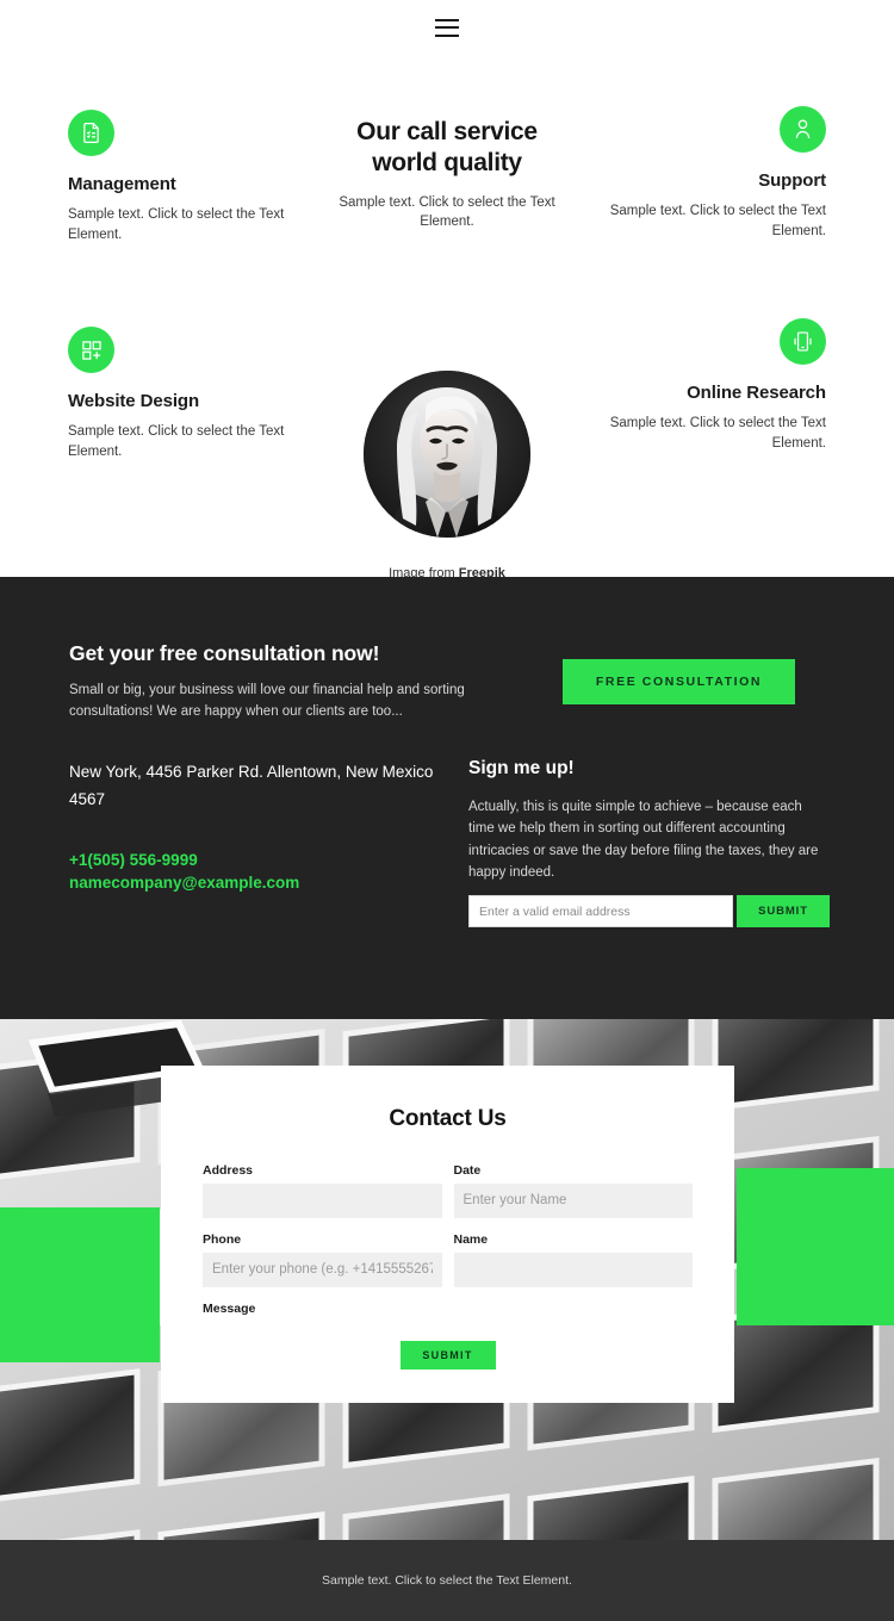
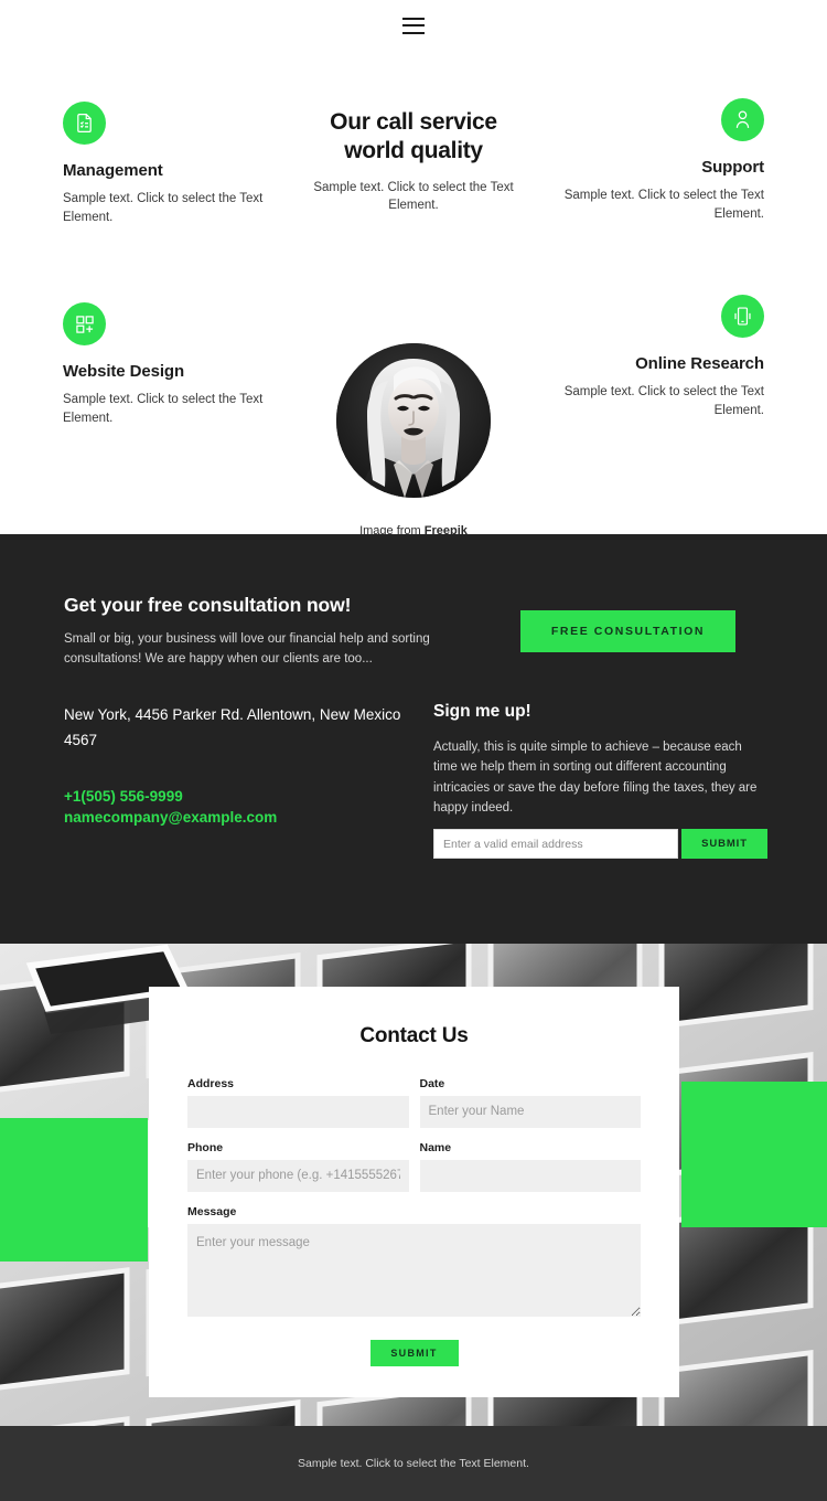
  Management
  Sample text. Click to select the Text Element.
  Support
  Sample text. Click to select the Text Element.
  Website Design
  Sample text. Click to select the Text Element.
  Online Research
  Sample text. Click to select the Text Element.
  Our call service world quality
  Sample text. Click to select the Text Element.
  Image from Freepik
  Get your free consultation now!
  Small or big, your business will love our financial help and sorting consultations! We are happy when our clients are too...
  FREE CONSULTATION
  New York, 4456 Parker Rd. Allentown, New Mexico 4567
  +1(505) 556-9999
  namecompany@example.com
  Sign me up!
  Actually, this is quite simple to achieve – because each time we help them in sorting out different accounting intricacies or save the day before filing the taxes, they are happy indeed.
  Enter a valid email address
  SUBMIT
  Contact Us
  Address
  Date
  Enter your Name
  Phone
  Enter your phone (e.g. +141555526
  Name
  Message
+ Enter your message
  SUBMIT
  Sample text. Click to select the Text Element.
